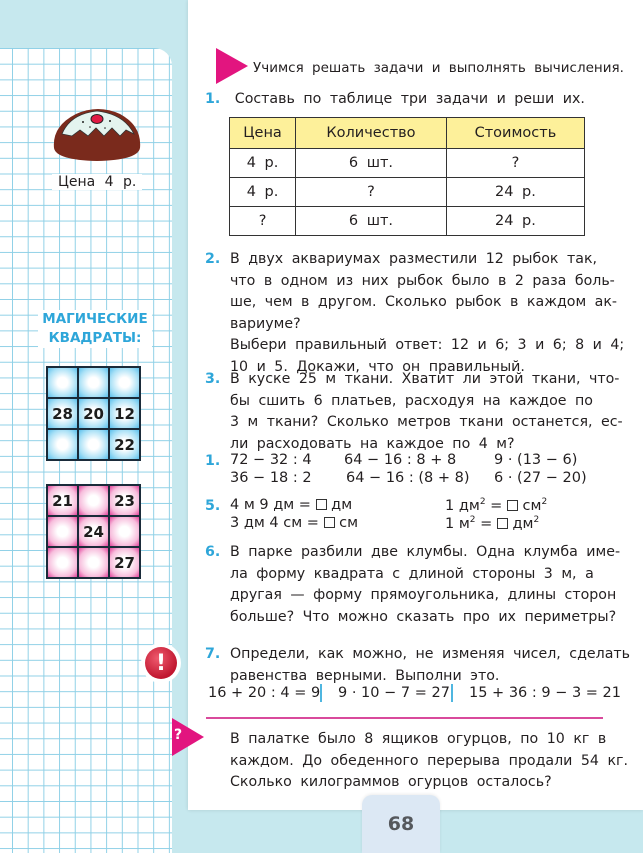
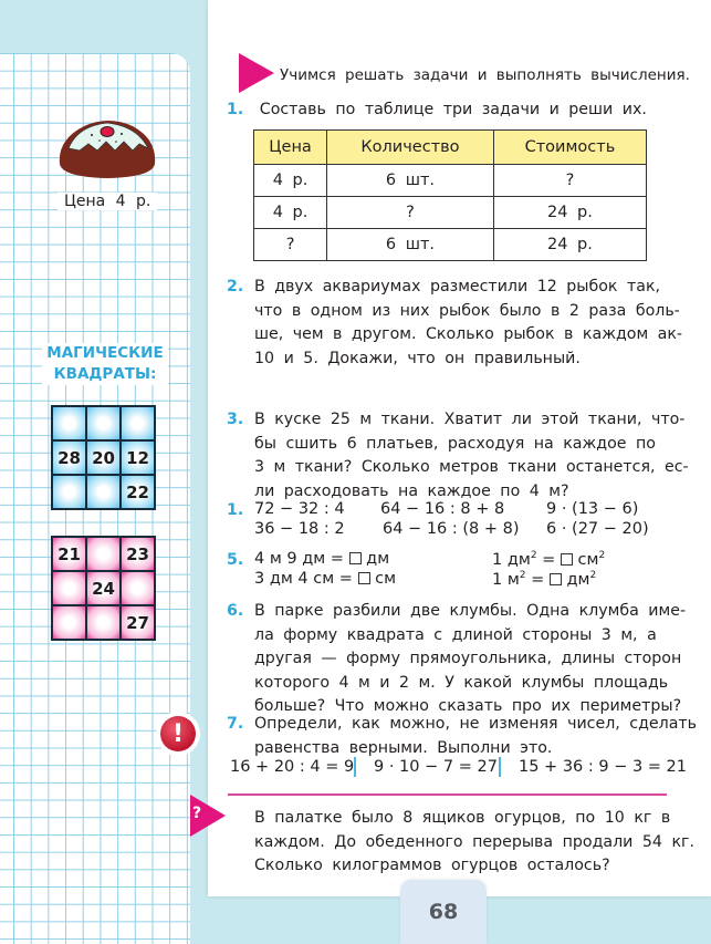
  Цена 4 р.
  МАГИЧЕСКИЕ
  КВАДРАТЫ:
  28
  20
  12
  22
  21
  23
  24
  27
  Учимся решать задачи и выполнять вычисления.
  1. Составь по таблице три задачи и реши их.
  Цена	Количество	Стоимость
  4 р.	6 шт.	?
  4 р.	?	24 р.
  ?	6 шт.	24 р.
  2.
  В двух аквариумах разместили 12 рыбок так,
  что в одном из них рыбок было в 2 раза боль-
  ше, чем в другом. Сколько рыбок в каждом ак-
- вариуме?
- Выбери правильный ответ: 12 и 6; 3 и 6; 8 и 4;
  10 и 5. Докажи, что он правильный.
  3.
  В куске 25 м ткани. Хватит ли этой ткани, что-
  бы сшить 6 платьев, расходуя на каждое по
  3 м ткани? Сколько метров ткани останется, ес-
  ли расходовать на каждое по 4 м?
  1.
  72 − 32 : 4
  64 − 16 : 8 + 8
  9 · (13 − 6)
  36 − 18 : 2
  64 − 16 : (8 + 8)
  6 · (27 − 20)
  5.
  4 м 9 дм = дм
  3 дм 4 см = см
  1 дм2 = см2
  1 м2 = дм2
  6.
  В парке разбили две клумбы. Одна клумба име-
  ла форму квадрата с длиной стороны 3 м, а
  другая — форму прямоугольника, длины сторон
+ которого 4 м и 2 м. У какой клумбы площадь
  больше? Что можно сказать про их периметры?
  !
  7.
  Определи, как можно, не изменяя чисел, сделать
  равенства верными. Выполни это.
  16 + 20 : 4 = 9
  9 · 10 − 7 = 27
  15 + 36 : 9 − 3 = 21
  ?
  В палатке было 8 ящиков огурцов, по 10 кг в
  каждом. До обеденного перерыва продали 54 кг.
  Сколько килограммов огурцов осталось?
  68
